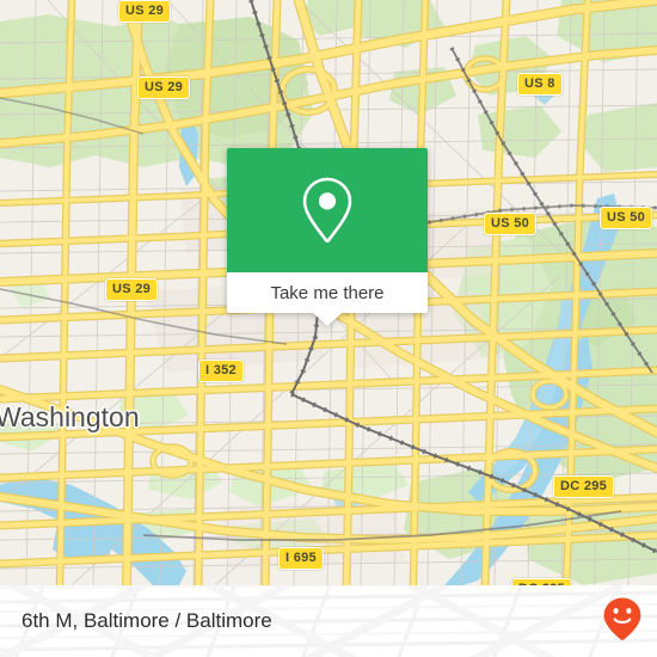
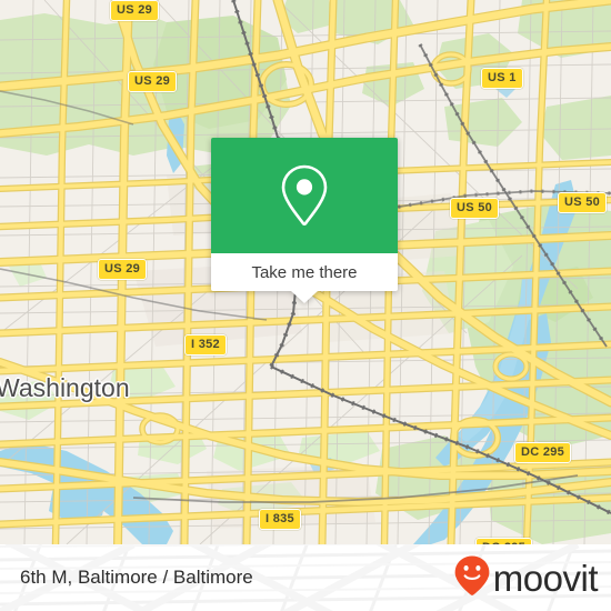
  Washington
  US 29
- US 8
+ US 1
  US 29
  US 50
  US 50
  US 29
  I 352
  DC 295
- I 695
+ I 835
  Take me there
  6th M, Baltimore / Baltimore
+ moovit
